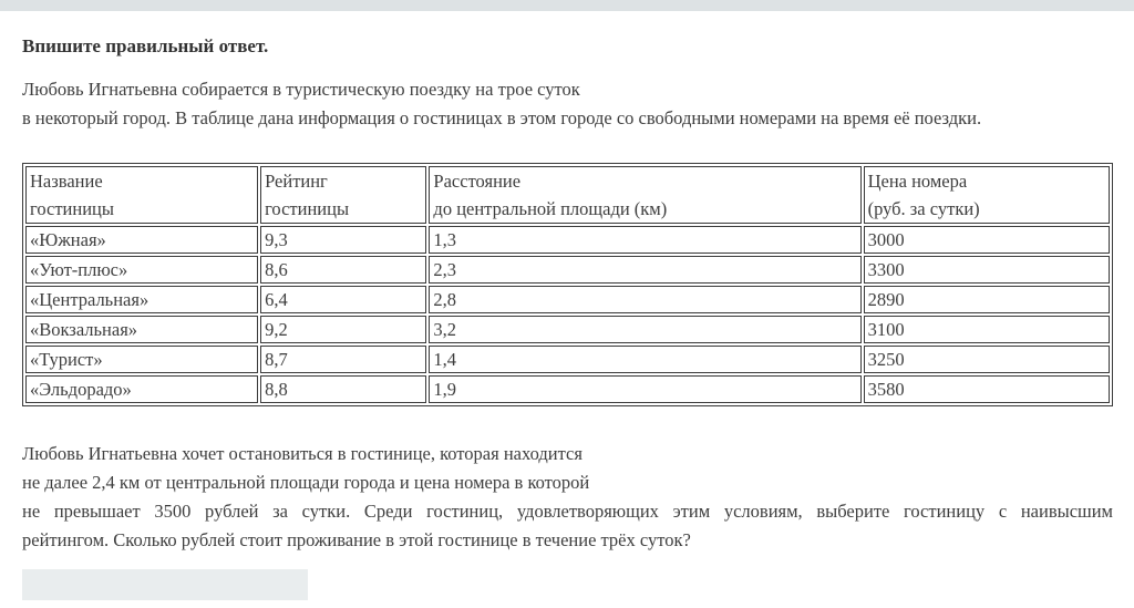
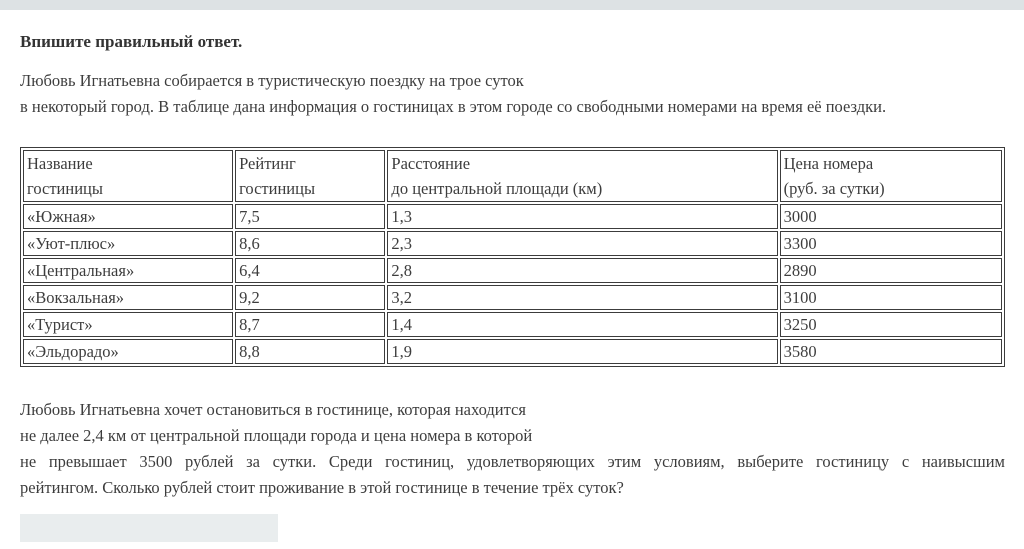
  Впишите правильный ответ.
  Любовь Игнатьевна собирается в туристическую поездку на трое суток
  в некоторый город. В таблице дана информация о гостиницах в этом городе со свободными номерами на время её поездки.
  Название гостиницы	Рейтинг гостиницы	Расстояние до центральной площади (км)	Цена номера (руб. за сутки)
- «Южная»	9,3	1,3	3000
+ «Южная»	7,5	1,3	3000
  «Уют-плюс»	8,6	2,3	3300
  «Центральная»	6,4	2,8	2890
  «Вокзальная»	9,2	3,2	3100
  «Турист»	8,7	1,4	3250
  «Эльдорадо»	8,8	1,9	3580
  Любовь Игнатьевна хочет остановиться в гостинице, которая находится
  не далее 2,4 км от центральной площади города и цена номера в которой
  не превышает 3500 рублей за сутки. Среди гостиниц, удовлетворяющих этим условиям, выберите гостиницу с наивысшим
  рейтингом. Сколько рублей стоит проживание в этой гостинице в течение трёх суток?
